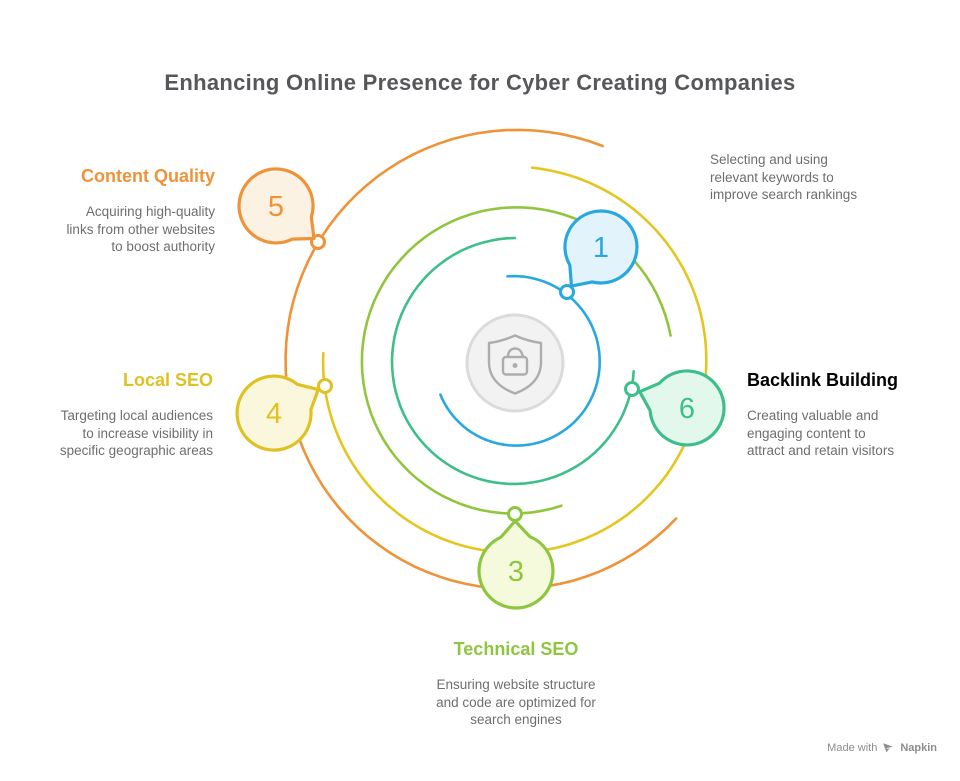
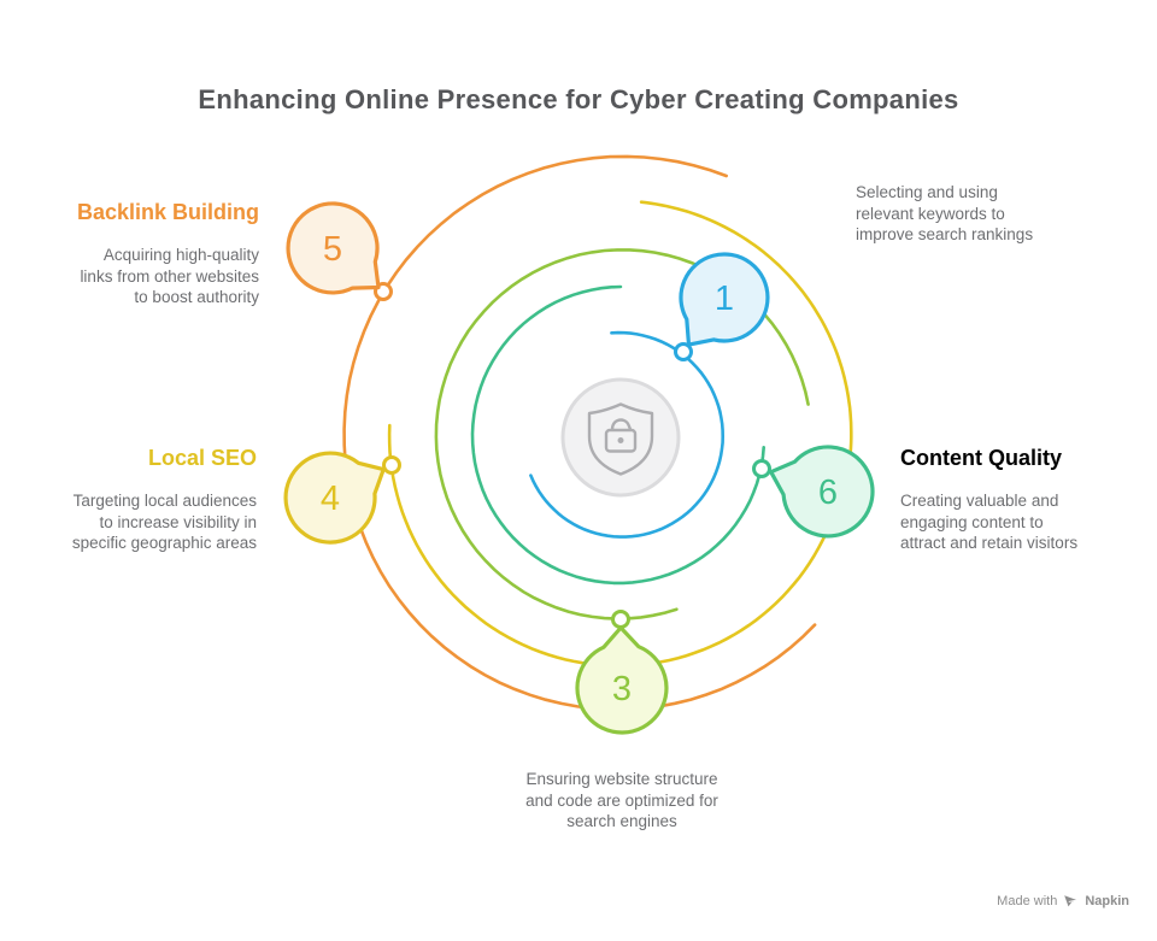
  Enhancing Online Presence for Cyber Creating Companies
  1
  6
  3
  4
  5
  Selecting and using
  relevant keywords to
  improve search rankings
- Backlink Building
+ Content Quality
  Creating valuable and
  engaging content to
  attract and retain visitors
- Technical SEO
  Ensuring website structure
  and code are optimized for
  search engines
  Local SEO
  Targeting local audiences
  to increase visibility in
  specific geographic areas
- Content Quality
+ Backlink Building
  Acquiring high-quality
  links from other websites
  to boost authority
  Made with
  Napkin
